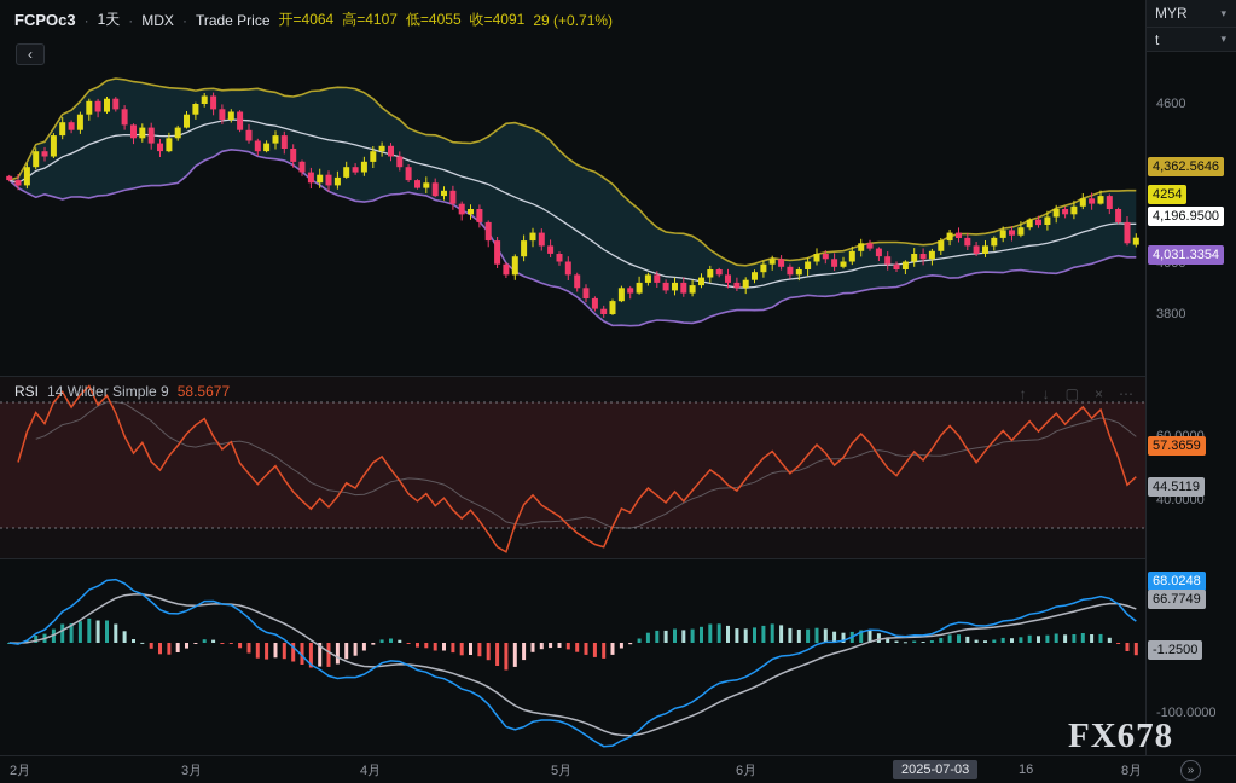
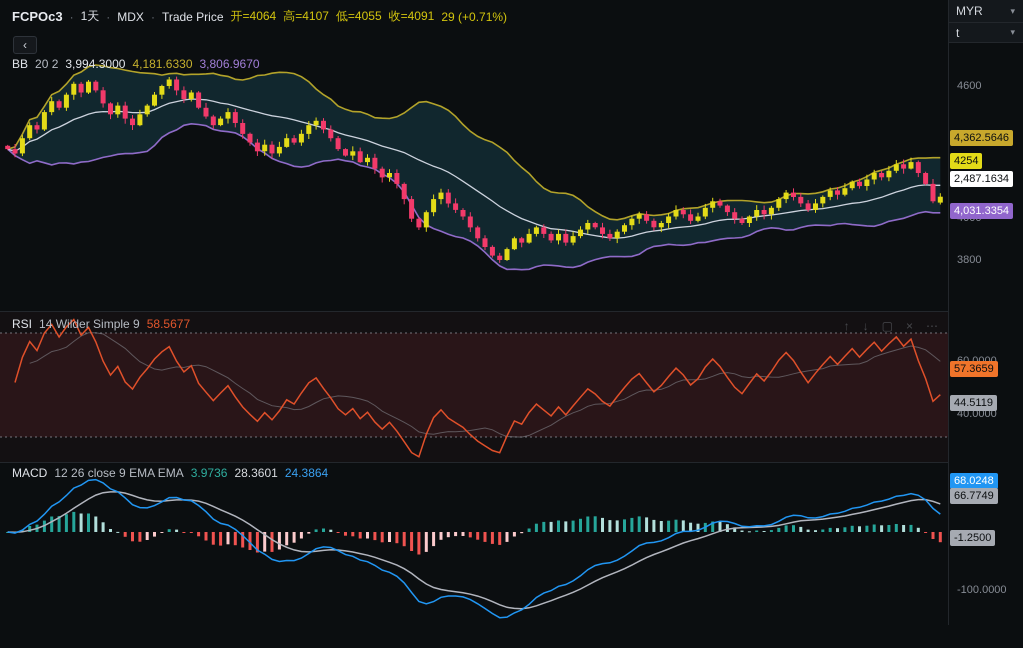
  FCPOc3
  ·
  1天
  ·
  MDX
  ·
  Trade Price
  开=4064
  高=4107
  低=4055
  收=4091
  29 (+0.71%)
  ‹
+ BB
+ 20 2
+ 3,994.3000
+ 4,181.6330
+ 3,806.9670
  RSI
  14 Wilder Simple 9
  58.5677
  ↑
  ↓
  ▢
  ×
  ⋯
+ MACD
+ 12 26 close 9 EMA EMA
+ 3.9736
+ 28.3601
+ 24.3864
  MYR
  ▾
  t
  ▾
  4600
  3800
  40.0000
  -100.0000
  4,362.5646
  4254
- 4,196.9500
+ 2,487.1634
  4,031.3354
  57.3659
  44.5119
  68.0248
  66.7749
  -1.2500
- 2月
- 3月
- 4月
- 5月
- 6月
- 16
- 8月
- 2025-07-03
- »
- FX678
